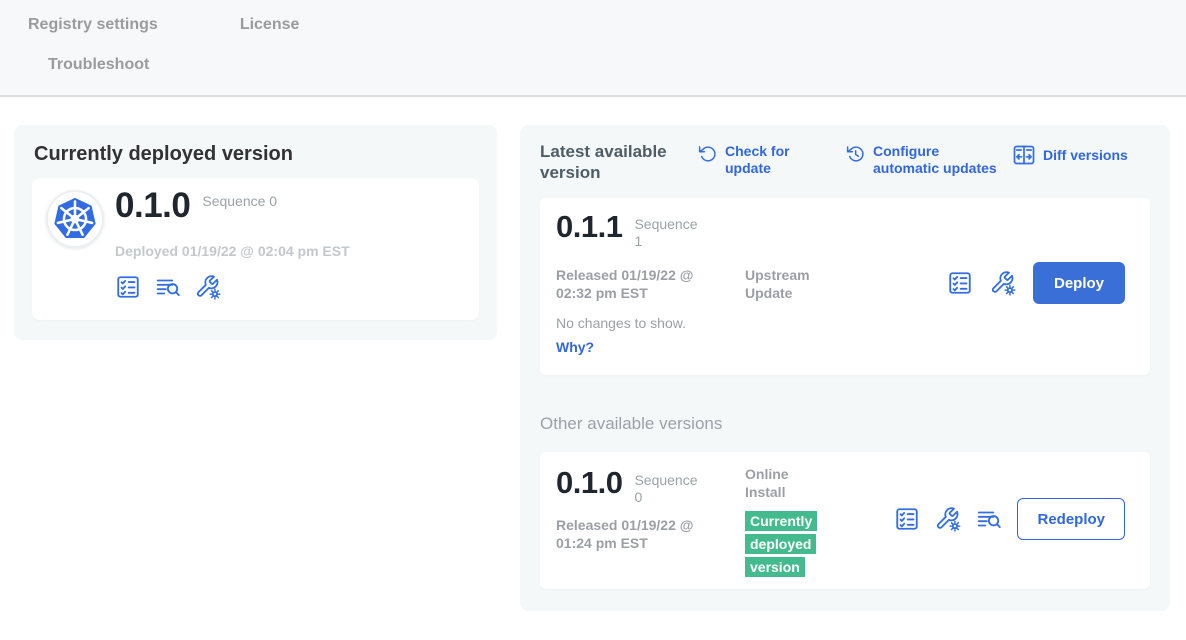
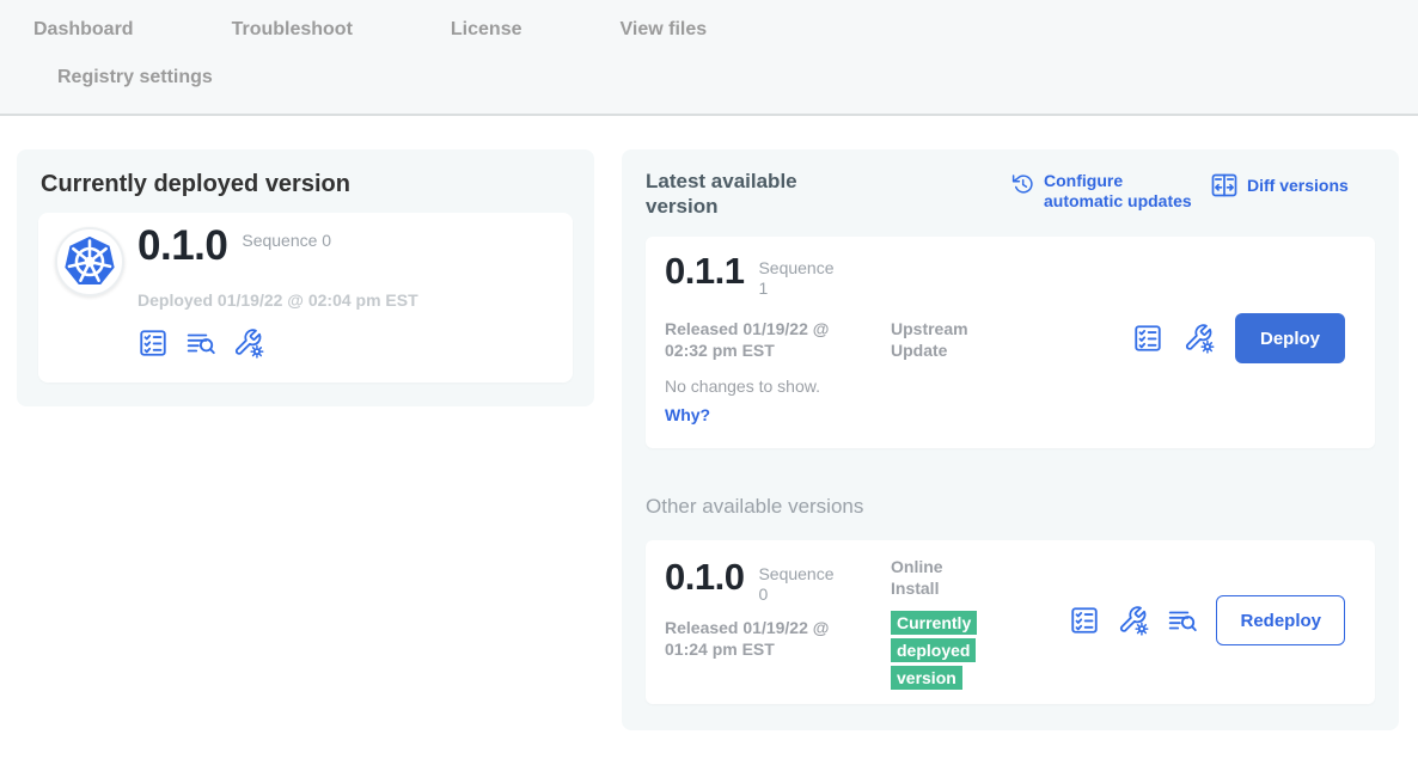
+ Dashboard
- Registry settings
+ Troubleshoot
  License
+ View files
- Troubleshoot
+ Registry settings
  Currently deployed version
  0.1.0
  Sequence 0
  Deployed 01/19/22 @ 02:04 pm EST
  Latest available version
- Check for update
  Configure automatic updates
  Diff versions
  0.1.1
  Sequence 1
  Released 01/19/22 @ 02:32 pm EST
  Upstream Update
  No changes to show.
  Why?
  Deploy
  Other available versions
  0.1.0
  Sequence 0
  Online Install
  Released 01/19/22 @ 01:24 pm EST
  Currently deployed version
  Redeploy
